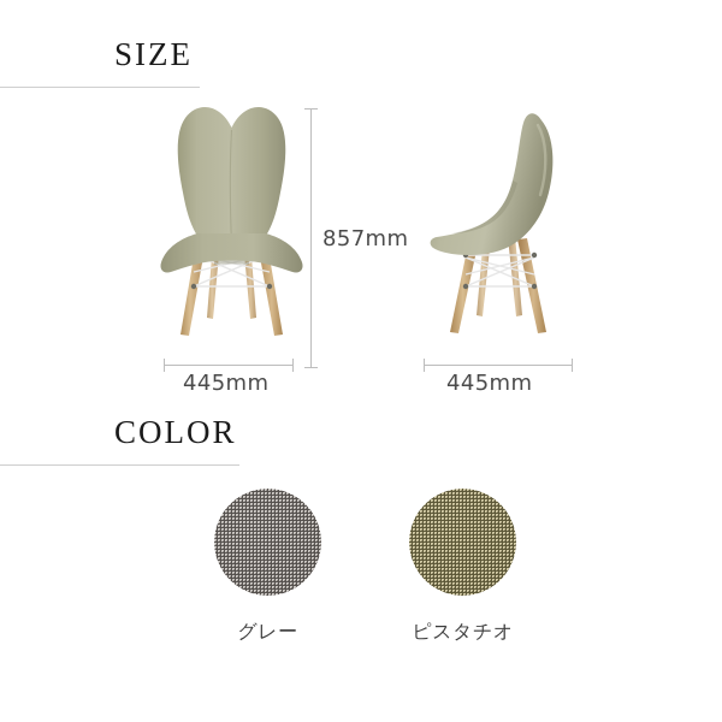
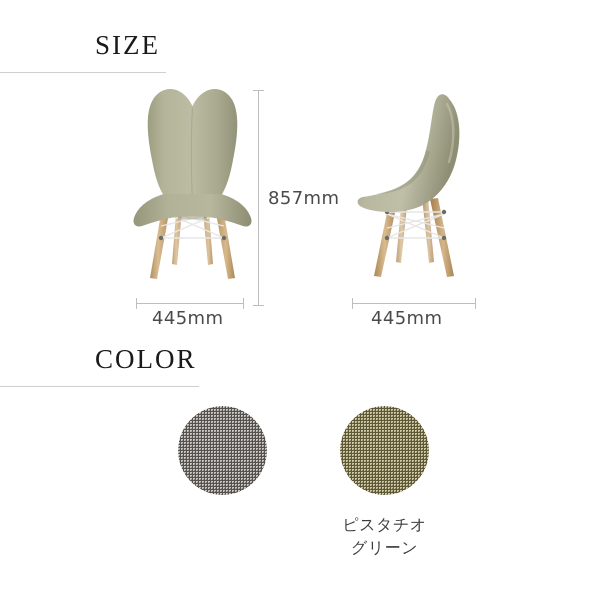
  SIZE
  857mm
  445mm
  445mm
  COLOR
- グレー
  ピスタチオ
+ グリーン
